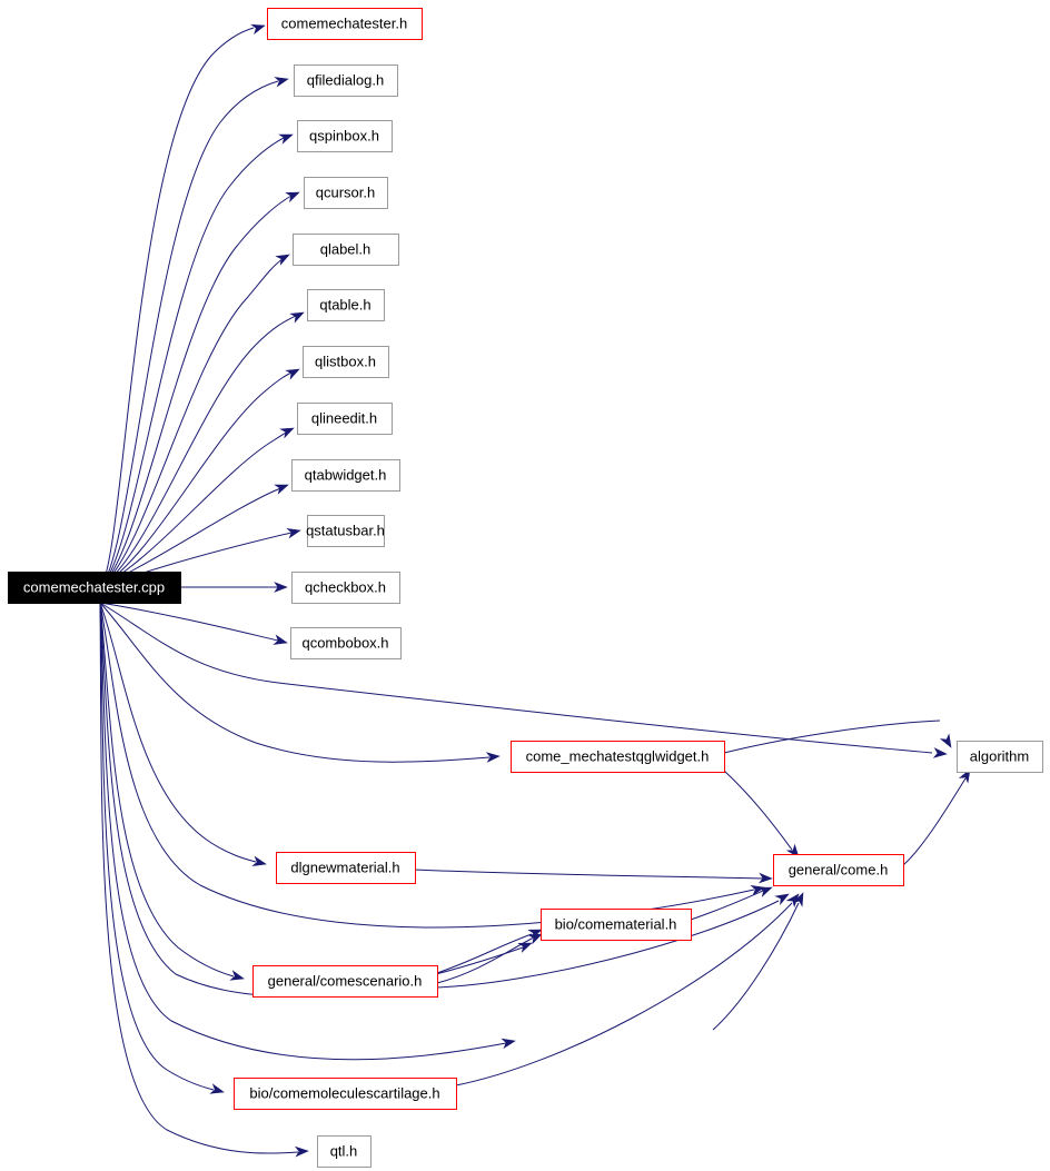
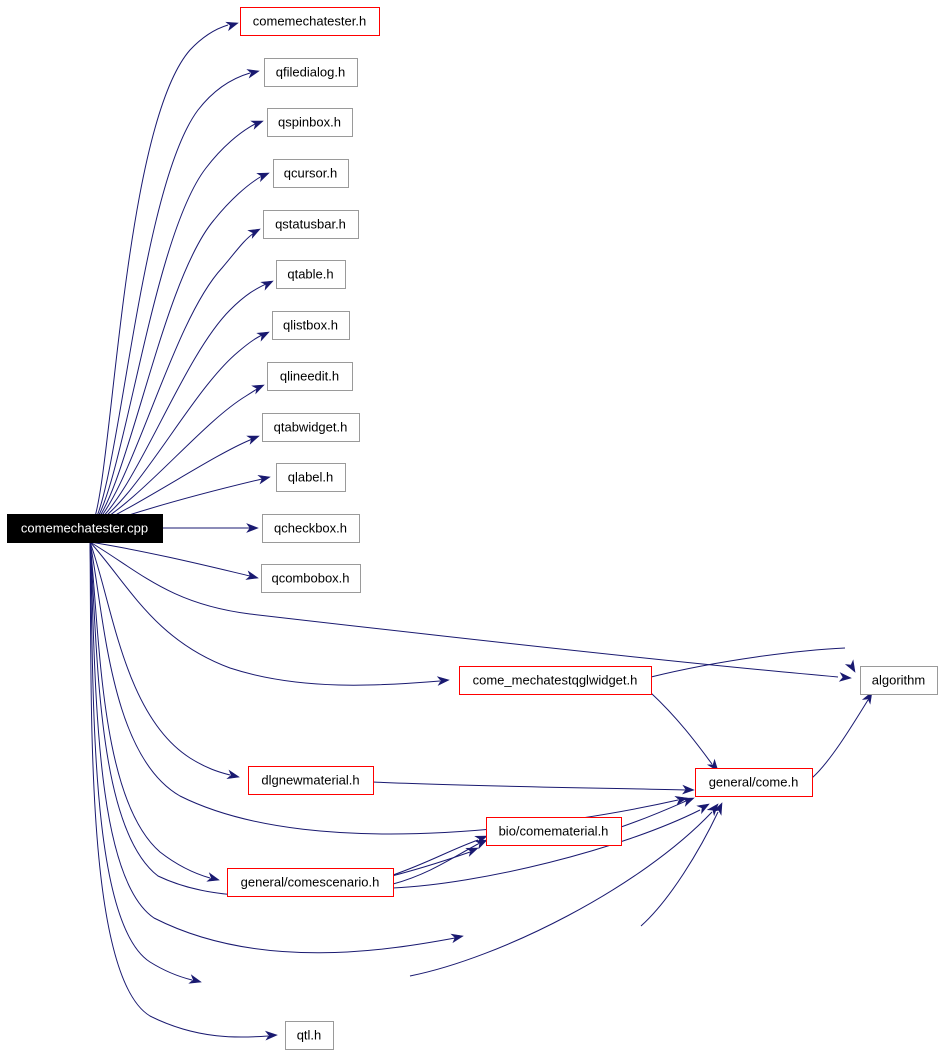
  comemechatester.cpp
  comemechatester.h
  qfiledialog.h
  qspinbox.h
  qcursor.h
- qlabel.h
+ qstatusbar.h
  qtable.h
  qlistbox.h
  qlineedit.h
  qtabwidget.h
- qstatusbar.h
+ qlabel.h
  qcheckbox.h
  qcombobox.h
  come_mechatestqglwidget.h
  algorithm
  dlgnewmaterial.h
  general/come.h
  bio/comematerial.h
  general/comescenario.h
- bio/comemoleculescartilage.h
  qtl.h
